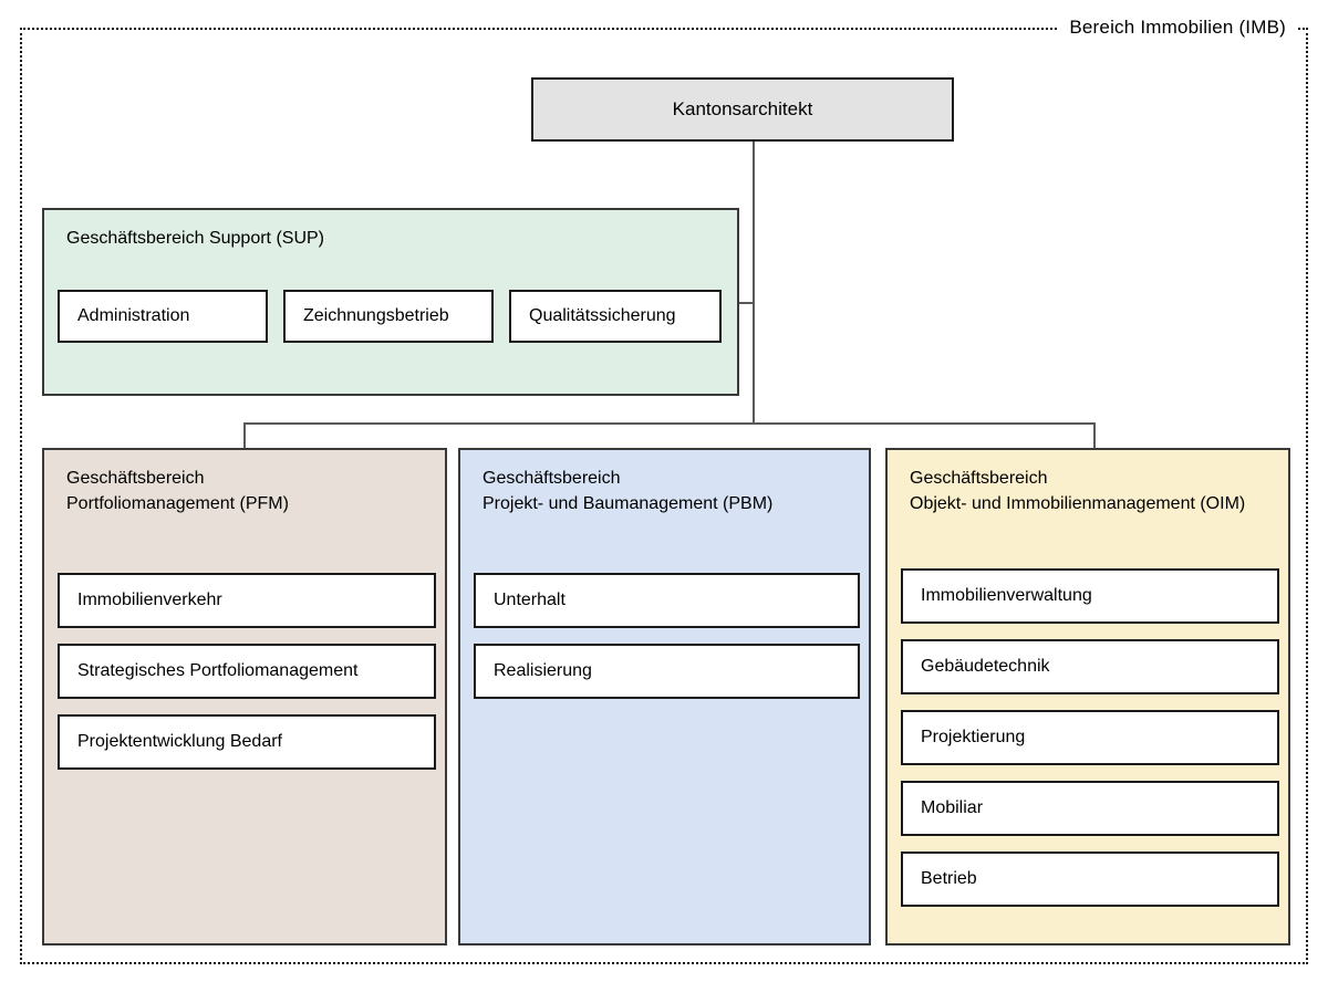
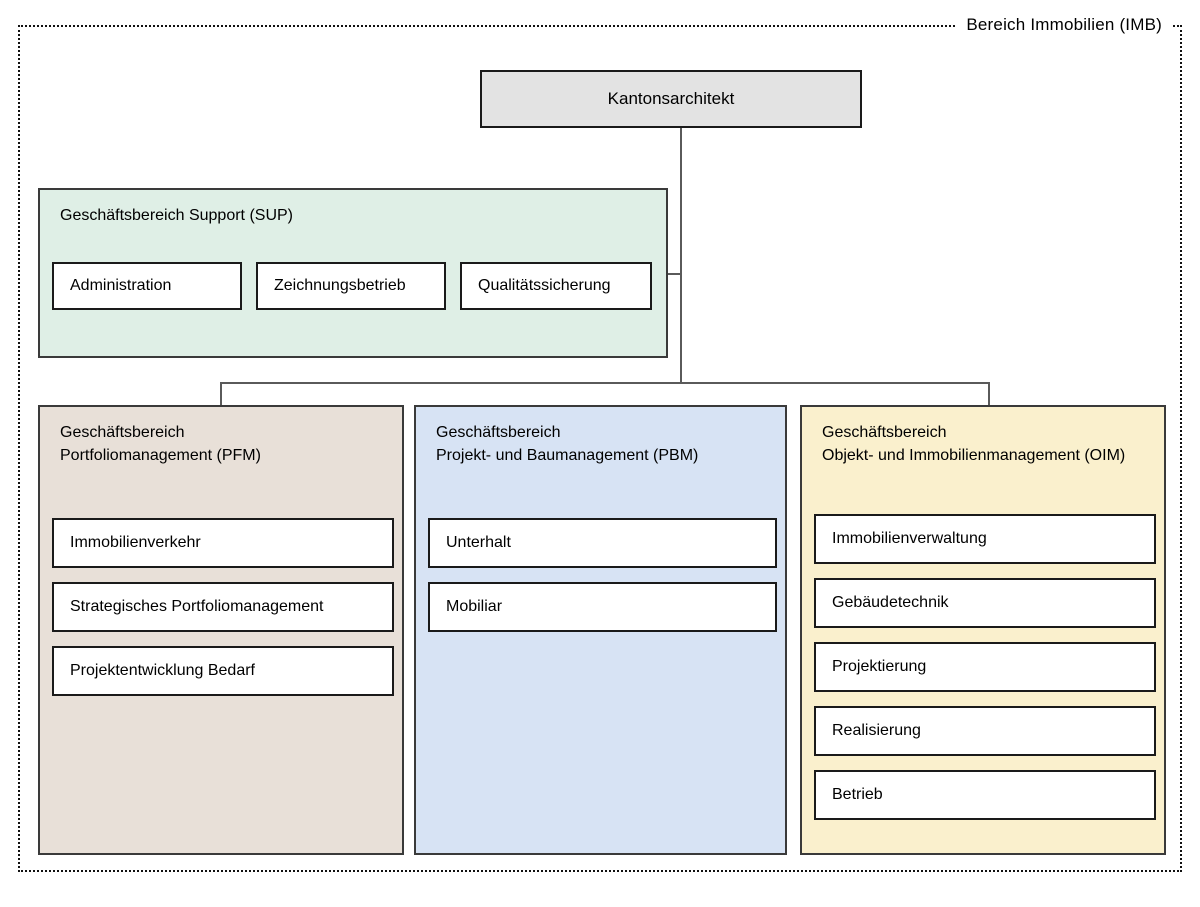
  Bereich Immobilien (IMB)
  Kantonsarchitekt
  Geschäftsbereich Support (SUP)
  Administration
  Zeichnungsbetrieb
  Qualitätssicherung
  Geschäftsbereich
  Portfoliomanagement (PFM)
  Immobilienverkehr
  Strategisches Portfoliomanagement
  Projektentwicklung Bedarf
  Geschäftsbereich
  Projekt- und Baumanagement (PBM)
  Unterhalt
- Realisierung
+ Mobiliar
  Geschäftsbereich
  Objekt- und Immobilienmanagement (OIM)
  Immobilienverwaltung
  Gebäudetechnik
  Projektierung
- Mobiliar
+ Realisierung
  Betrieb
